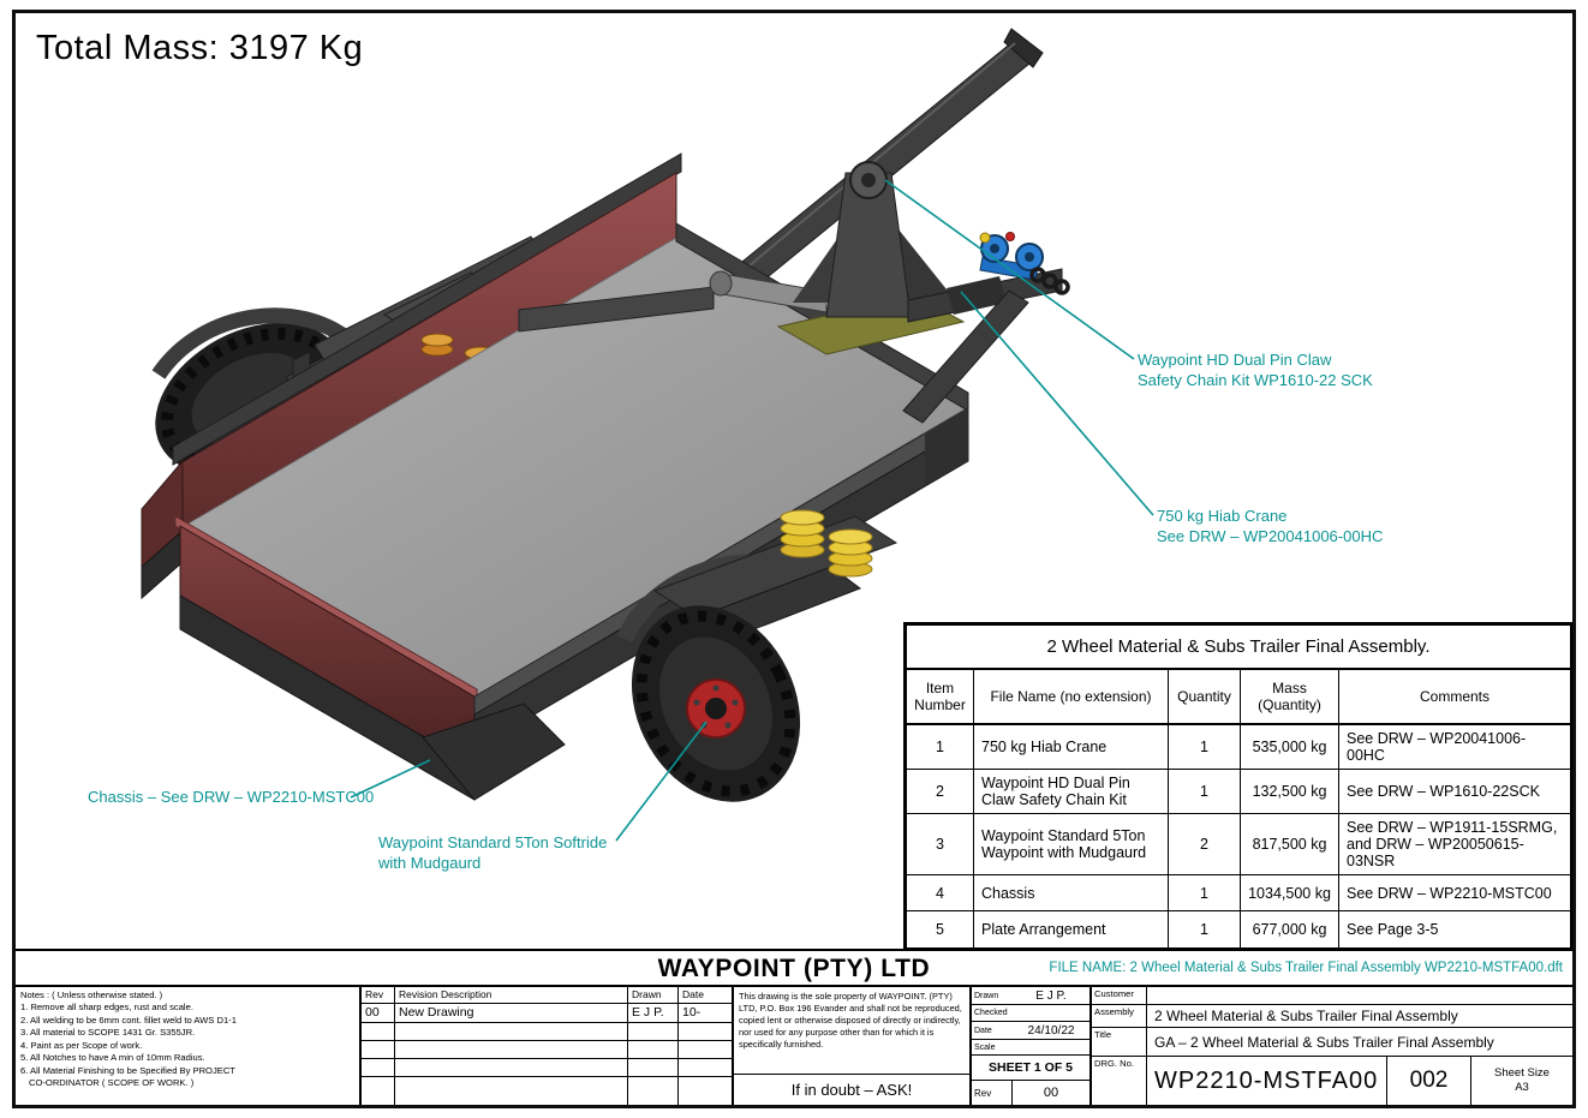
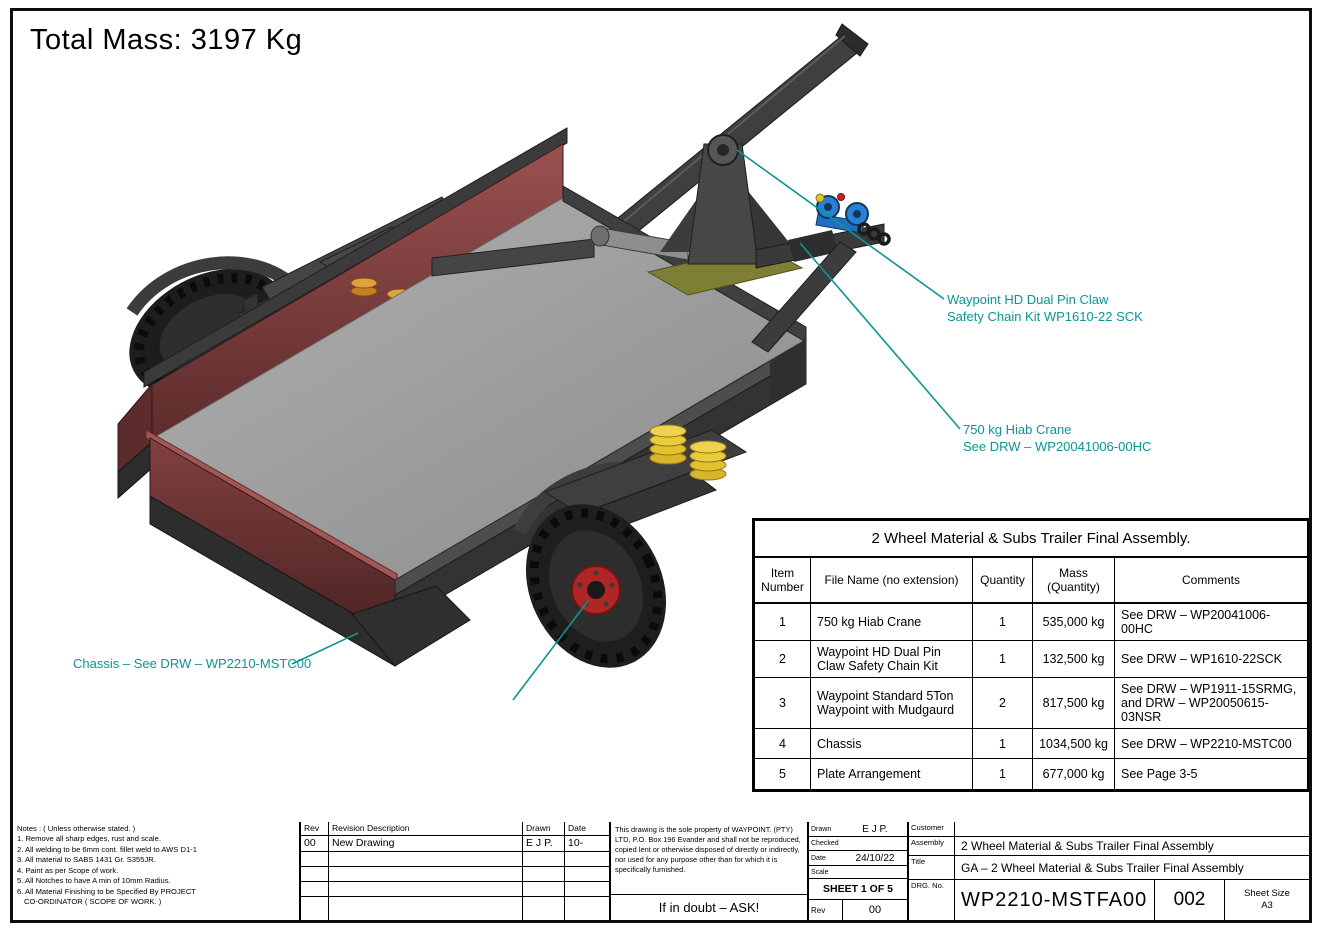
  Total Mass: 3197 Kg
  Waypoint HD Dual Pin Claw
  Safety Chain Kit WP1610-22 SCK
  750 kg Hiab Crane
  See DRW – WP20041006-00HC
  Chassis – See DRW – WP2210-MSTC00
- Waypoint Standard 5Ton Softride
- with Mudgaurd
  2 Wheel Material & Subs Trailer Final Assembly.
  Item Number
  File Name (no extension)
  Quantity
  Mass (Quantity)
  Comments
  1
  750 kg Hiab Crane
  1
  535,000 kg
  See DRW – WP20041006-00HC
  2
  Waypoint HD Dual Pin Claw Safety Chain Kit
  1
  132,500 kg
  See DRW – WP1610-22SCK
  3
  Waypoint Standard 5Ton Waypoint with Mudgaurd
  2
  817,500 kg
  See DRW – WP1911-15SRMG, and DRW – WP20050615-03NSR
  4
  Chassis
  1
  1034,500 kg
  See DRW – WP2210-MSTC00
  5
  Plate Arrangement
  1
  677,000 kg
  See Page 3-5
- WAYPOINT (PTY) LTD
- FILE NAME: 2 Wheel Material & Subs Trailer Final Assembly WP2210-MSTFA00.dft
  Notes : ( Unless otherwise stated. )
  1. Remove all sharp edges, rust and scale.
  2. All welding to be 6mm cont. fillet weld to AWS D1-1
- 3. All material to SCOPE 1431 Gr. S355JR.
+ 3. All material to SABS 1431 Gr. S355JR.
  4. Paint as per Scope of work.
  5. All Notches to have A min of 10mm Radius.
  6. All Material Finishing to be Specified By PROJECT
  CO-ORDINATOR ( SCOPE OF WORK. )
  Rev
  Revision Description
  Drawn
  Date
  00
  New Drawing
  E J P.
  This drawing is the sole property of WAYPOINT. (PTY) LTD, P.O. Box 196 Evander and shall not be reproduced, copied lent or otherwise disposed of directly or indirectly, nor used for any purpose other than for which it is specifically furnished.
  If in doubt – ASK!
  E J P.
  24/10/22
  SHEET 1 OF 5
  Rev
  00
  Customer
  Assembly
  2 Wheel Material & Subs Trailer Final Assembly
  Title
  GA – 2 Wheel Material & Subs Trailer Final Assembly
  DRG. No.
  WP2210-MSTFA00
  002
  Sheet Size
  A3
